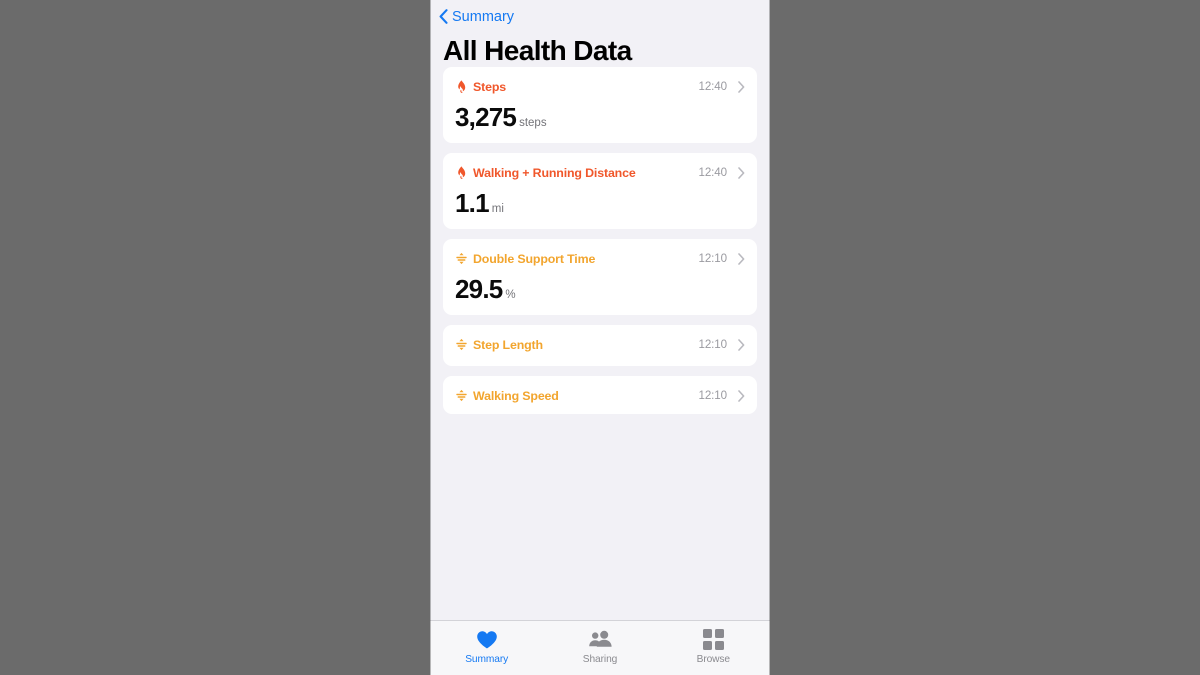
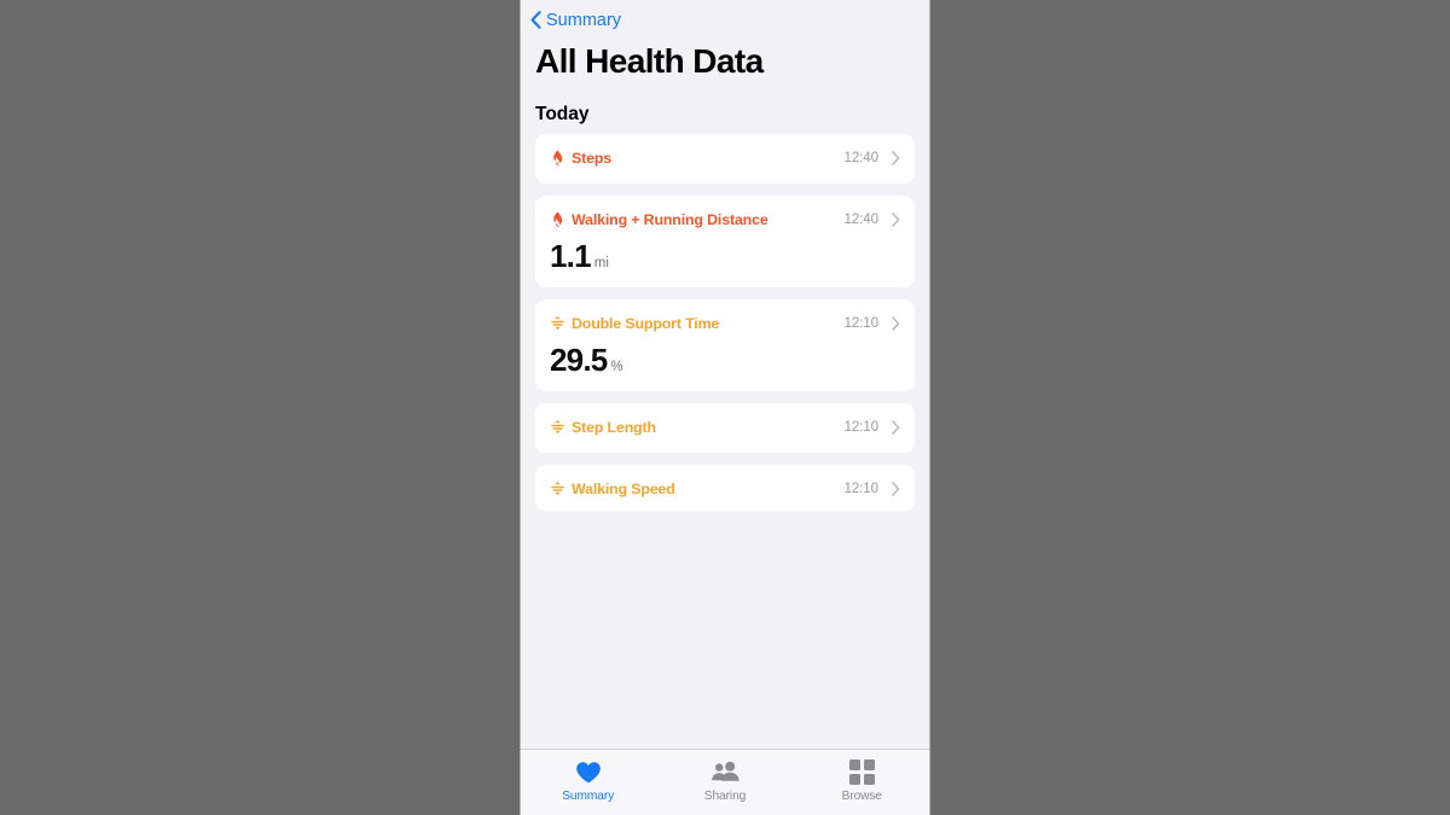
  Summary
  All Health Data
+ Today
  Steps
  12:40
- 3,275
- steps
  Walking + Running Distance
  12:40
  1.1
  mi
  Double Support Time
  12:10
  29.5
  %
  Step Length
  12:10
  Walking Speed
  12:10
  Summary
  Sharing
  Browse
